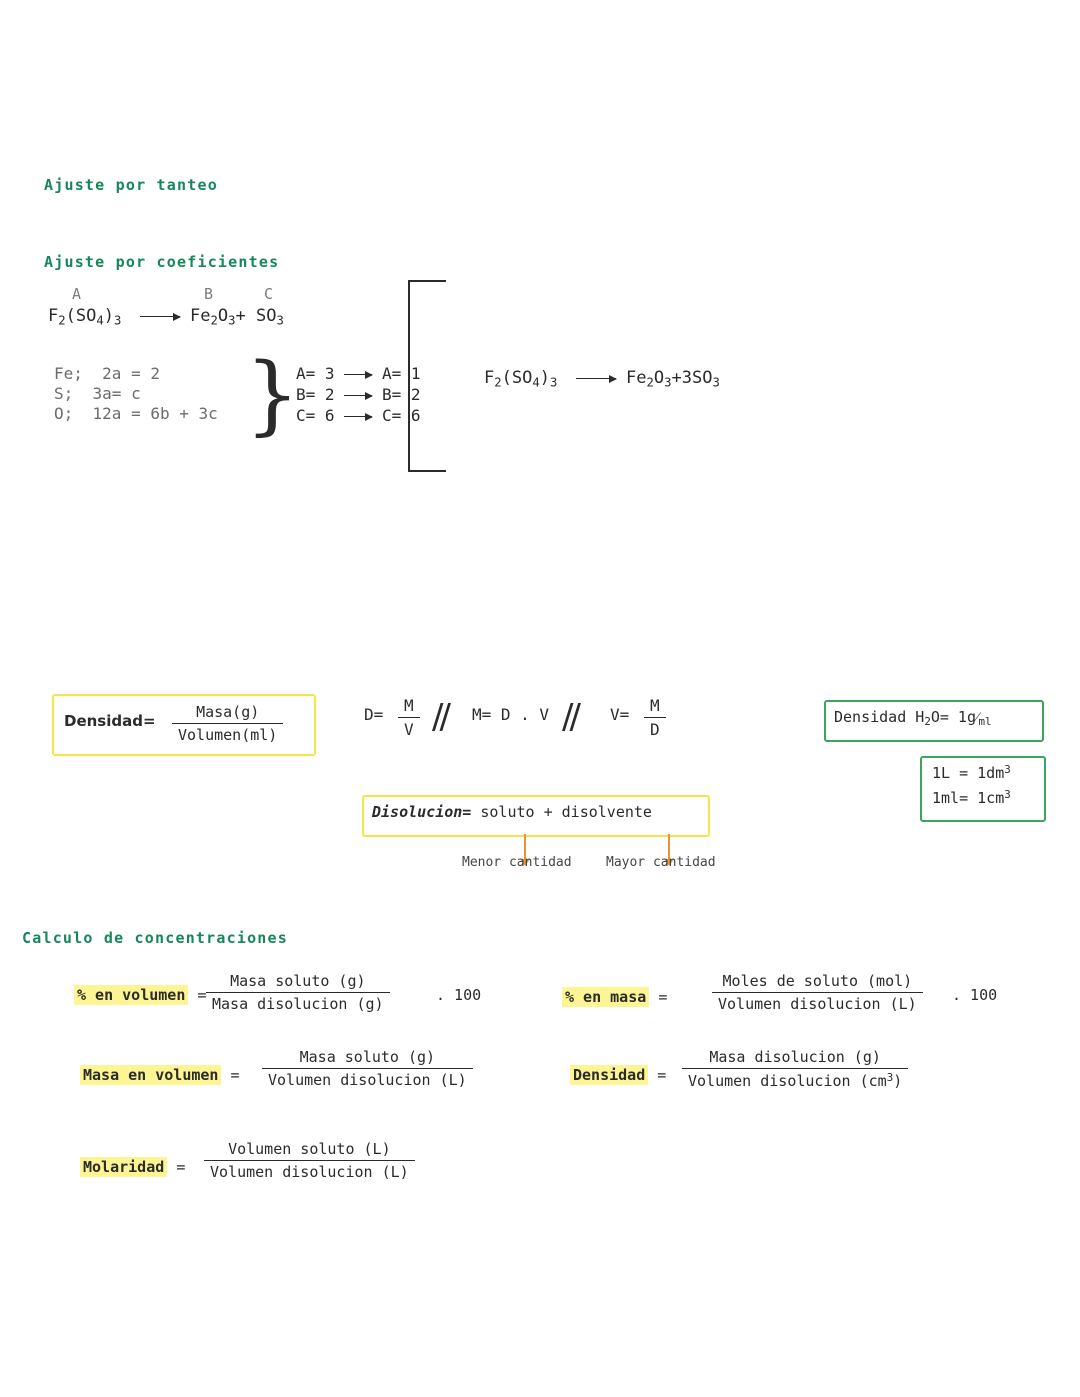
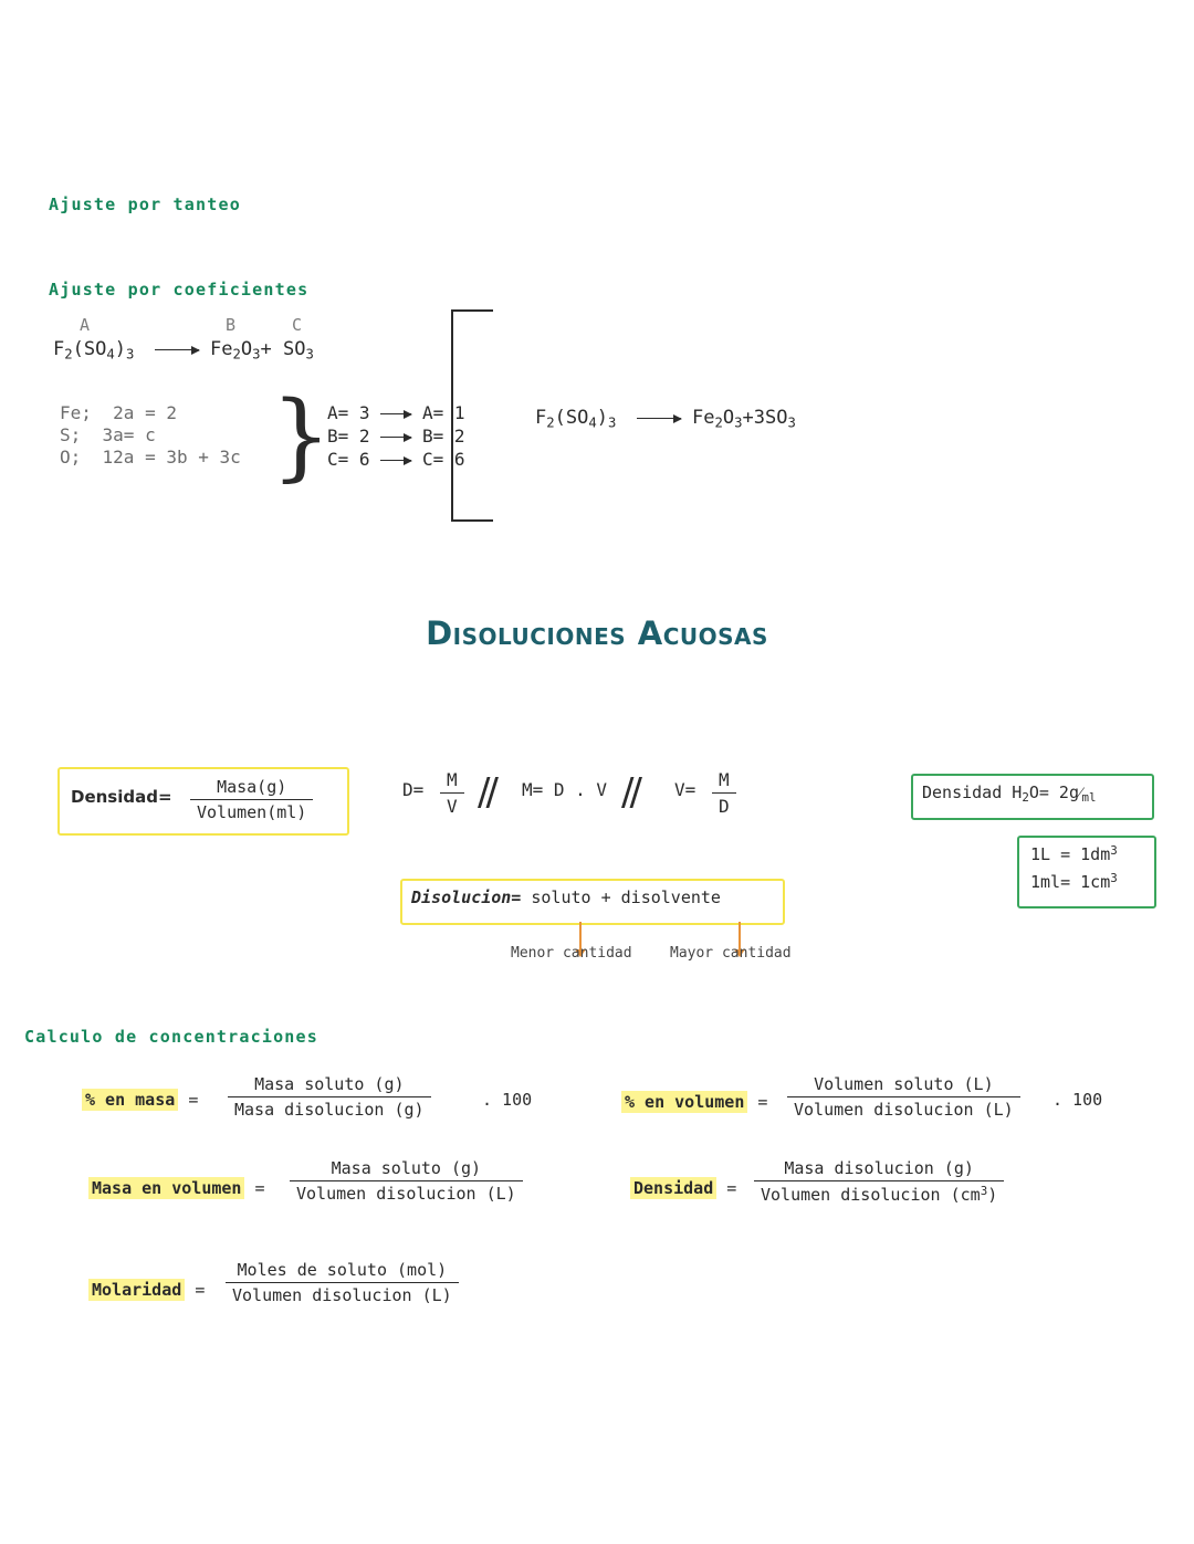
  Ajuste por tanteo
  Ajuste por coeficientes
  A
  B
  C
  F2(SO4)3
  Fe2O3+ SO3
  Fe; 2a = 2
  S; 3a= c
- O; 12a = 6b + 3c
+ O; 12a = 3b + 3c
  }
  A= 3
  B= 2
  C= 6
  A= 1
  B= 2
  C= 6
  F2(SO4)3
  Fe2O3+3SO3
+ Disoluciones Acuosas
  Densidad=
  Masa(g)
  Volumen(ml)
  D=
  M
  V
  //
  M= D . V
  //
  V=
  M
  D
- Densidad H2O= 1g⁄ml
+ Densidad H2O= 2g⁄ml
  1L = 1dm3
  1ml= 1cm3
  Disolucion= soluto + disolvente
  Menor cantidad
  Mayor cantidad
  Calculo de concentraciones
- % en volumen =
+ % en masa =
  Masa soluto (g)
  Masa disolucion (g)
  . 100
- % en masa =
+ % en volumen =
- Moles de soluto (mol)
+ Volumen soluto (L)
  Volumen disolucion (L)
  . 100
  Masa en volumen =
  Masa soluto (g)
  Volumen disolucion (L)
  Densidad =
  Masa disolucion (g)
  Volumen disolucion (cm3)
  Molaridad =
- Volumen soluto (L)
+ Moles de soluto (mol)
  Volumen disolucion (L)
